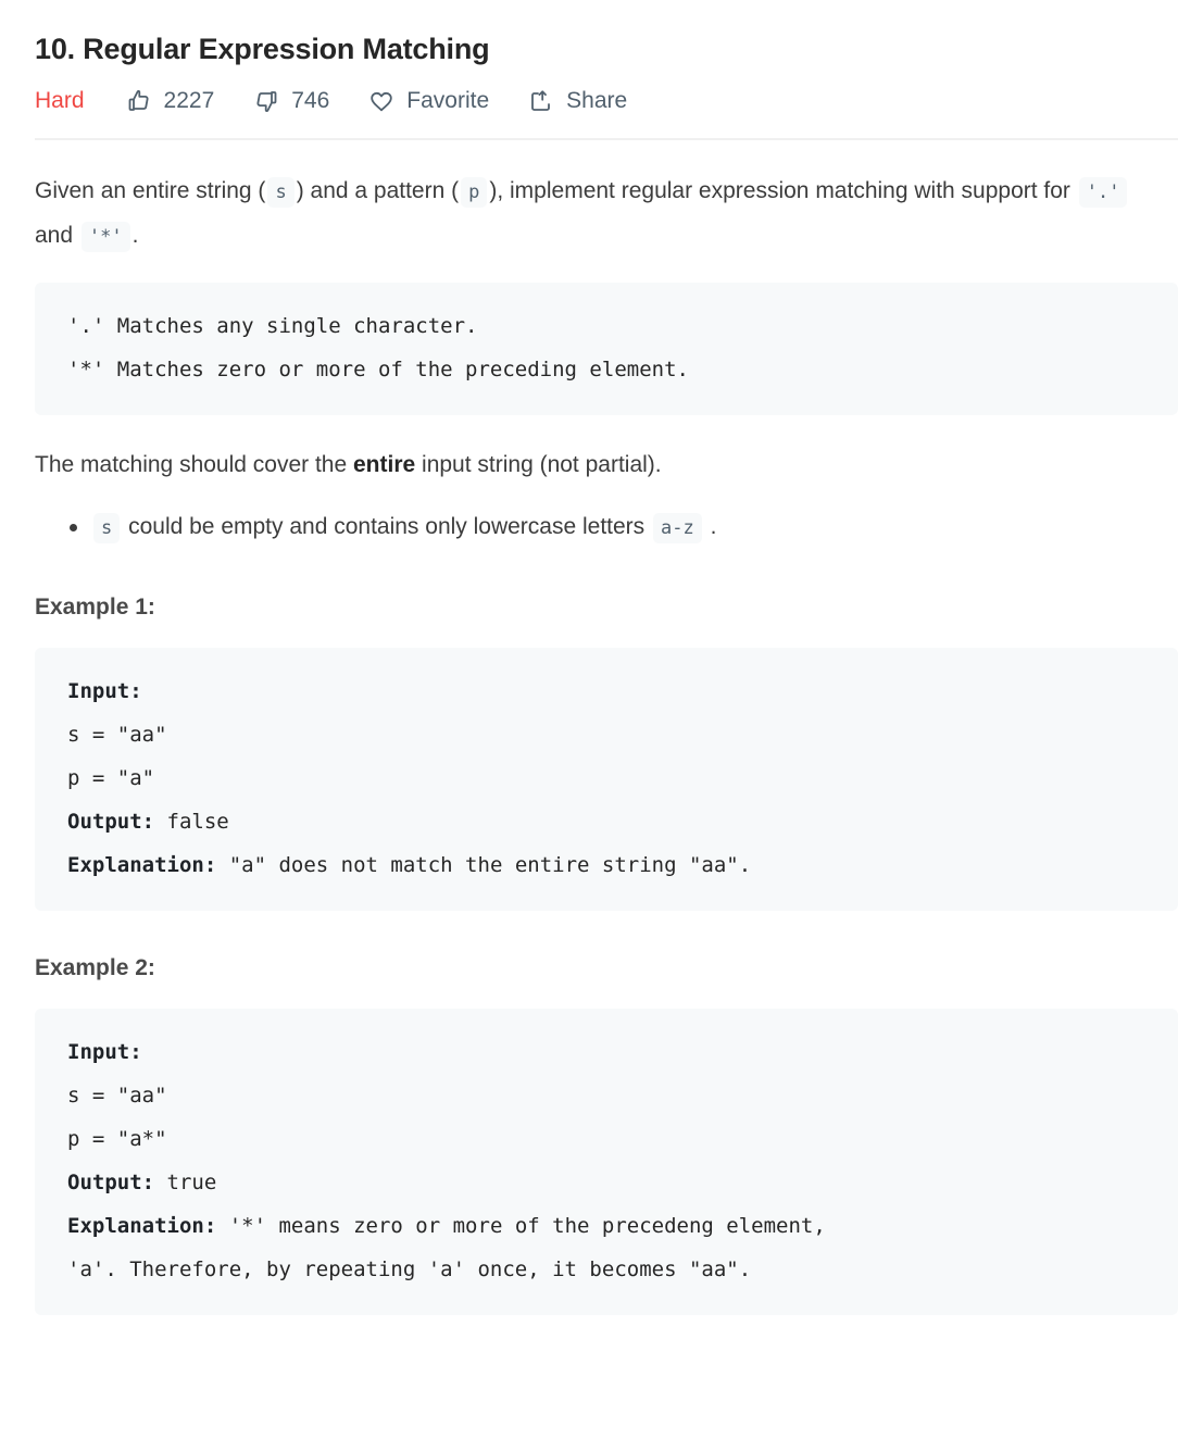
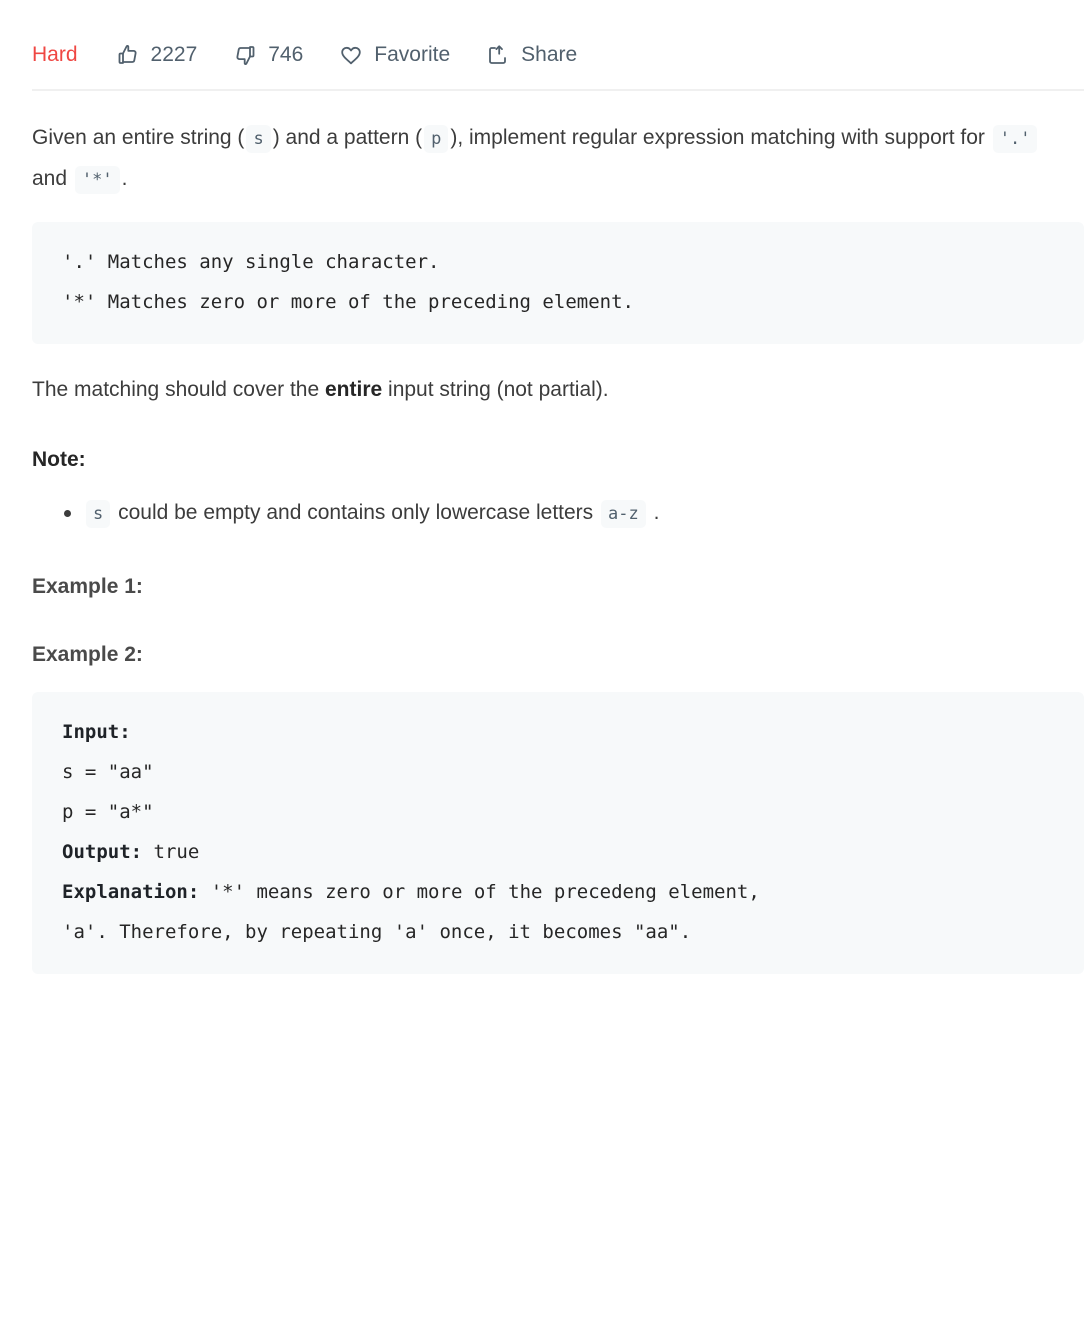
- 10. Regular Expression Matching
  Hard
  2227
  746
  Favorite
  Share
  Given an entire string ( s ) and a pattern ( p ), implement regular expression matching with support for '.' and '*' .
  '.' Matches any single character.
  '*' Matches zero or more of the preceding element.
  The matching should cover the entire input string (not partial).
+ Note:
  s could be empty and contains only lowercase letters a-z .
  Example 1:
- Input: s = "aa" p = "a" Output: false Explanation: "a" does not match the entire string "aa".
  Example 2:
  Input: s = "aa" p = "a*" Output: true Explanation: '*' means zero or more of the precedeng element, 'a'. Therefore, by repeating 'a' once, it becomes "aa".
